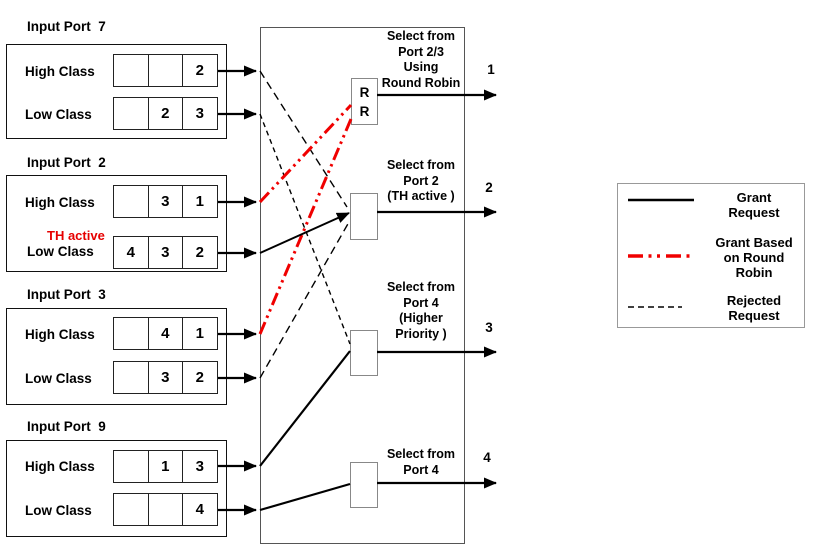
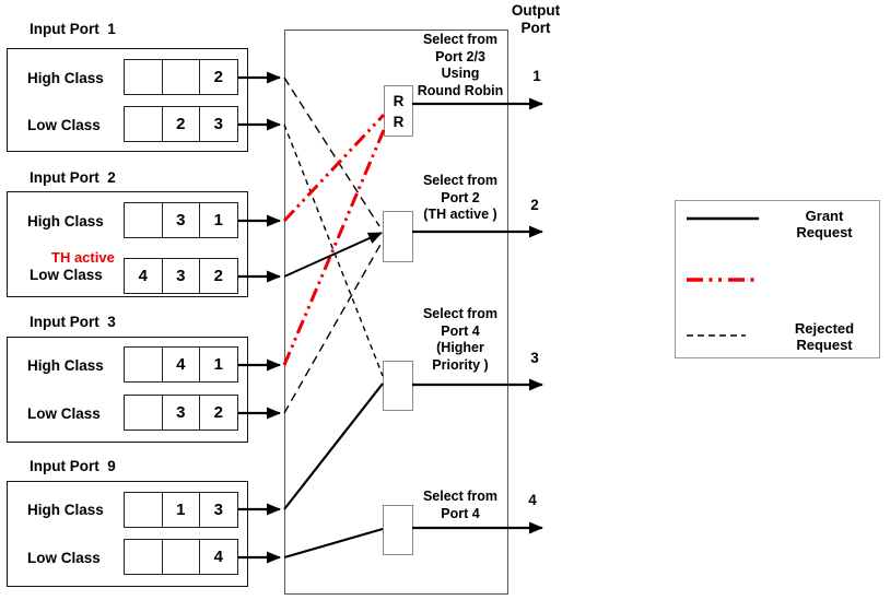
- Input Port 7
+ Input Port 1
  High Class
  2
  Low Class
  2
  3
  Input Port 2
  High Class
  3
  1
  TH active
  Low Class
  4
  3
  2
  Input Port 3
  High Class
  4
  1
  Low Class
  3
  2
  Input Port 9
  High Class
  1
  3
  Low Class
  4
  Select from
  Port 2/3
  Using
  Round Robin
  Select from
  Port 2
  (TH active )
  Select from
  Port 4
  (Higher
  Priority )
  Select from
  Port 4
  R
  R
+ Output
+ Port
  1
  2
  3
  4
  Grant
  Request
- Grant Based
- on Round
- Robin
  Rejected
  Request
